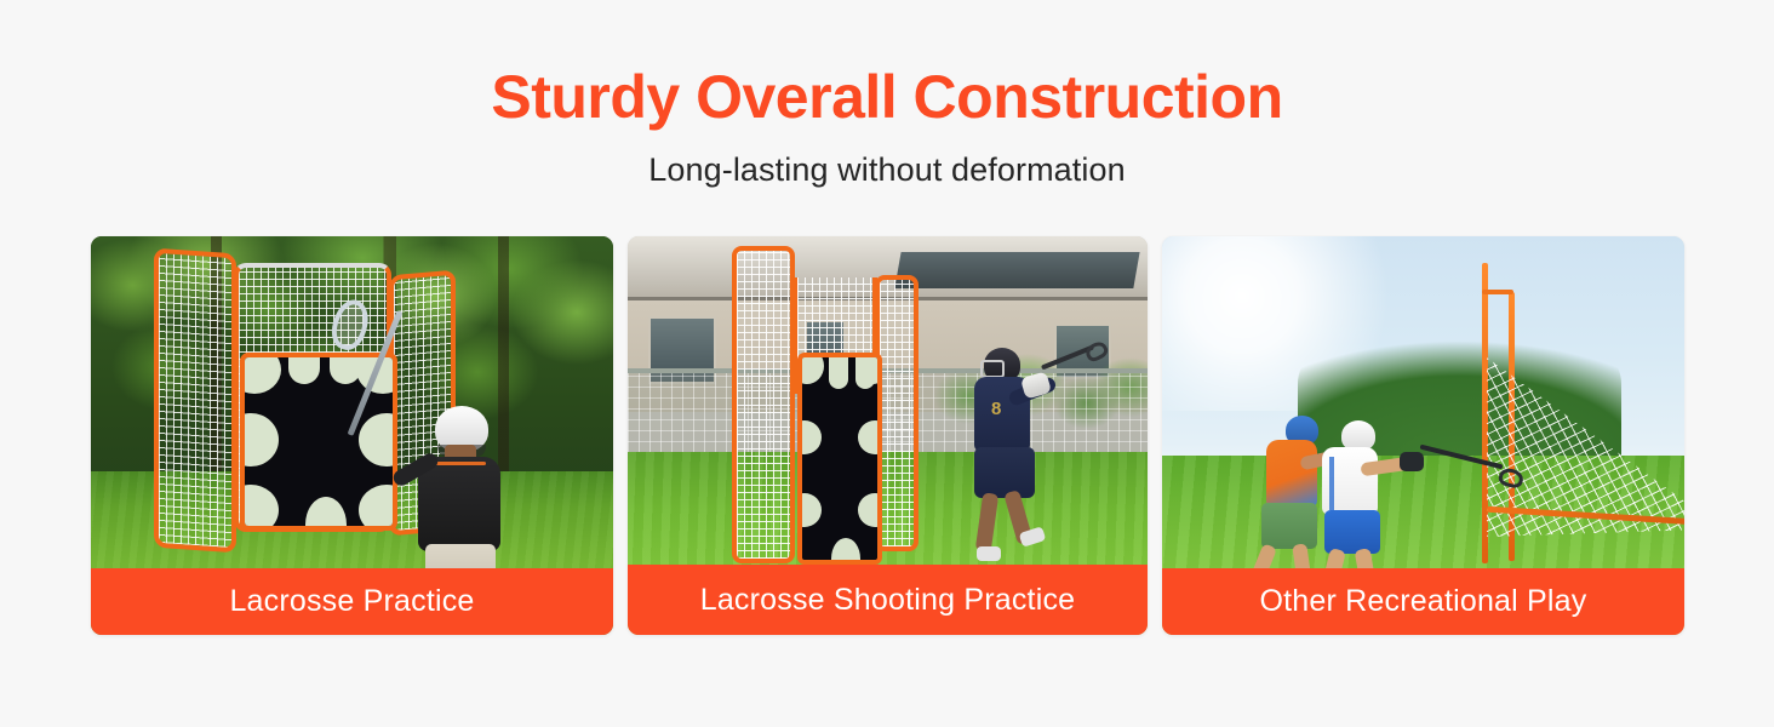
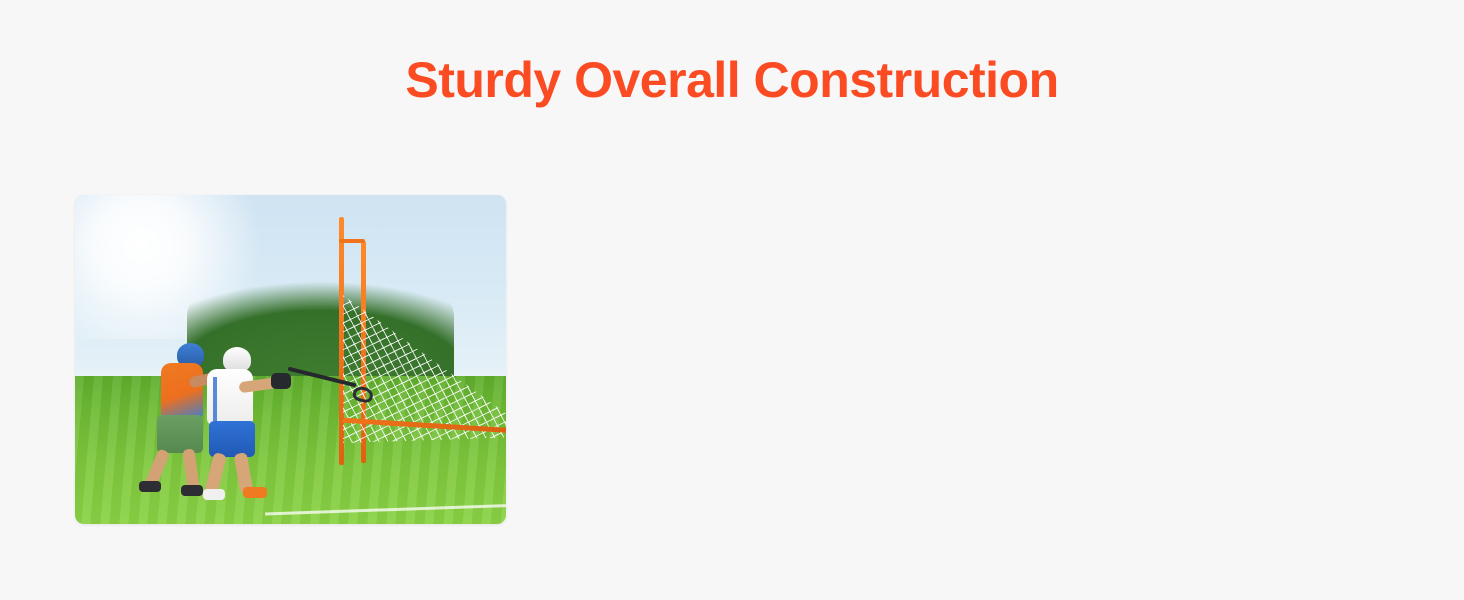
  Sturdy Overall Construction
- Long-lasting without deformation
- Lacrosse Practice
- 8
- Lacrosse Shooting Practice
- Other Recreational Play
